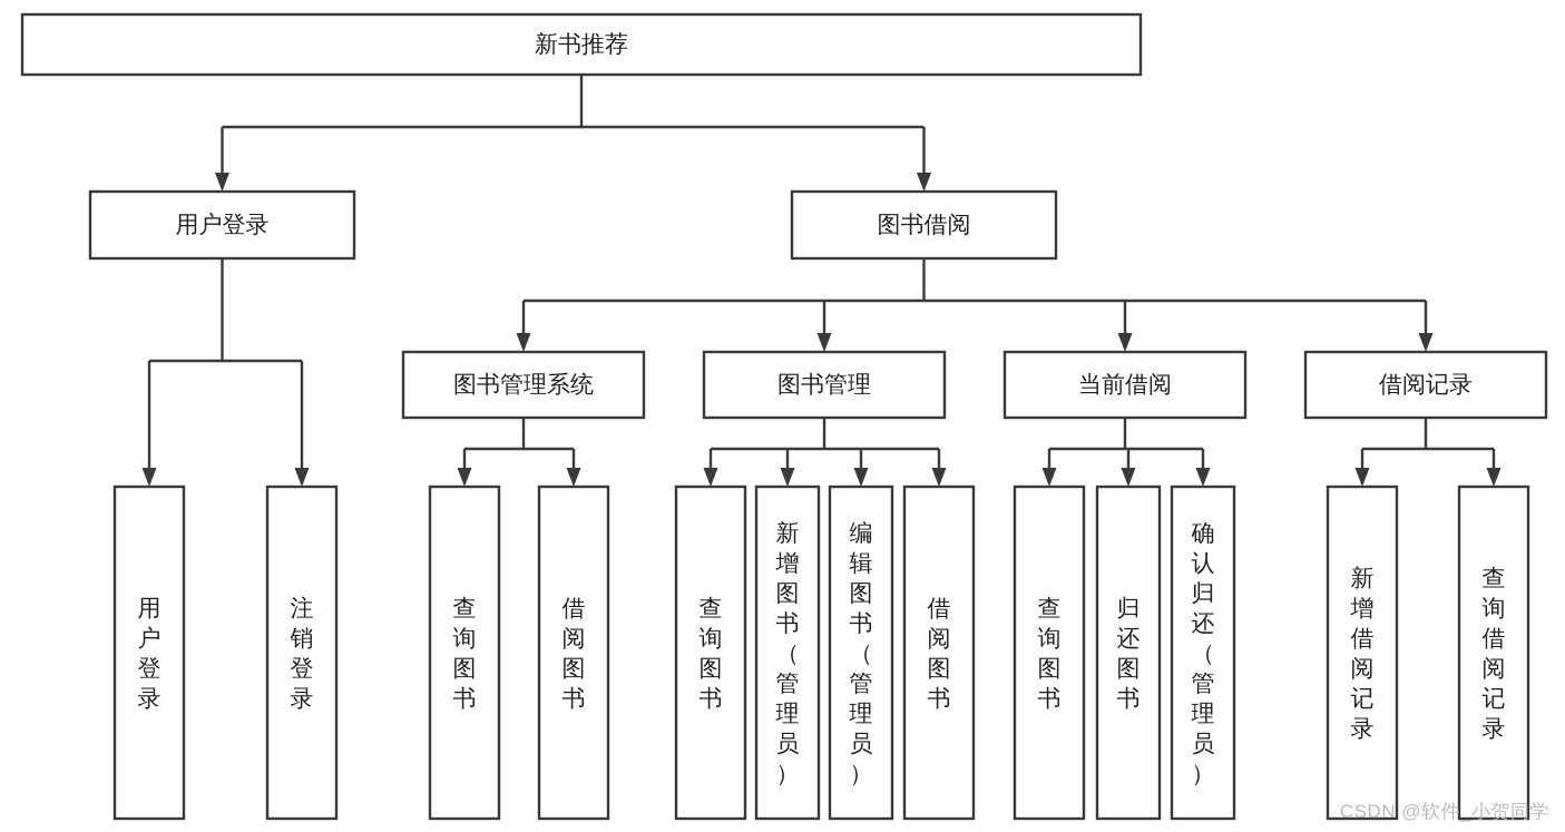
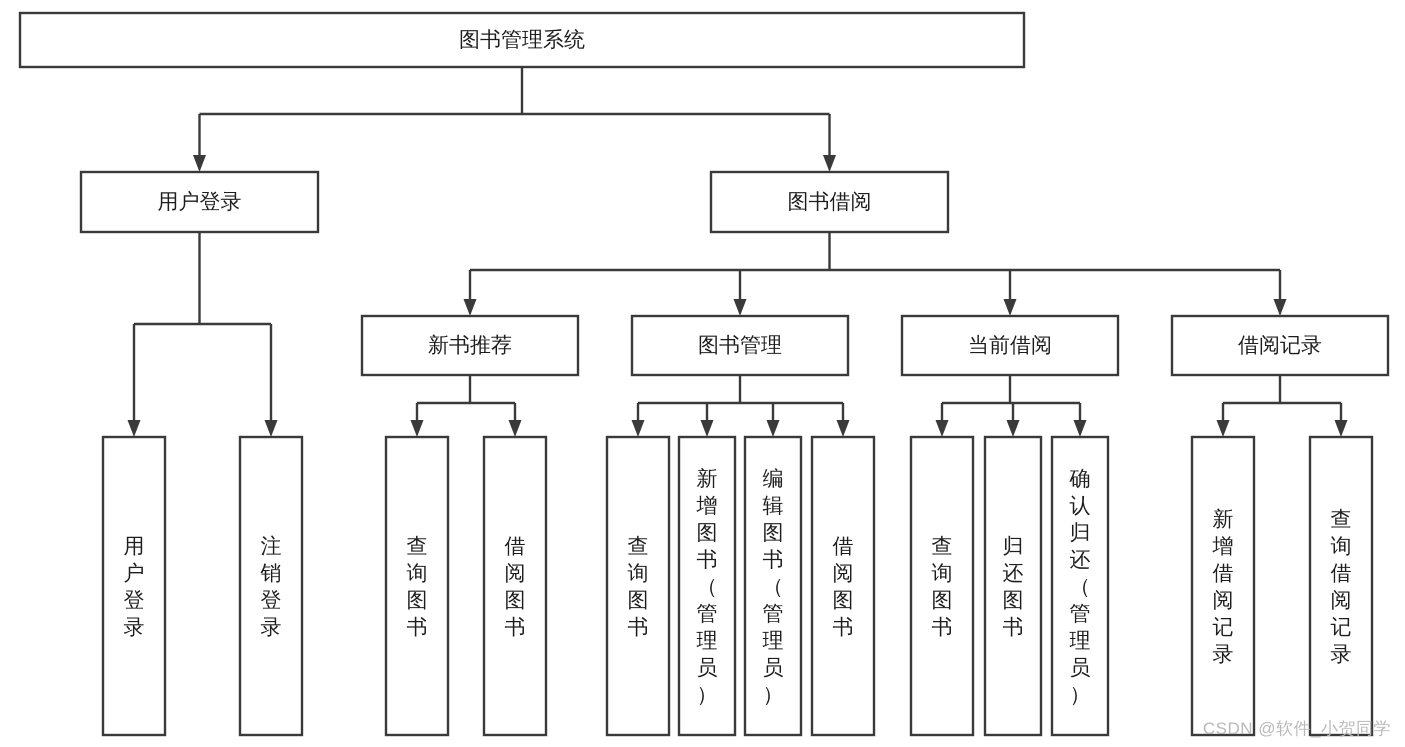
- 新书推荐
+ 图书管理系统
  用户登录
  图书借阅
- 图书管理系统
+ 新书推荐
  图书管理
  当前借阅
  借阅记录
  用户登录
  注销登录
  查询图书
  借阅图书
  查询图书
  新增图书（管理员）
  编辑图书（管理员）
  借阅图书
  查询图书
  归还图书
  确认归还（管理员）
  新增借阅记录
  查询借阅记录
  CSDN @软件_小贺同学
